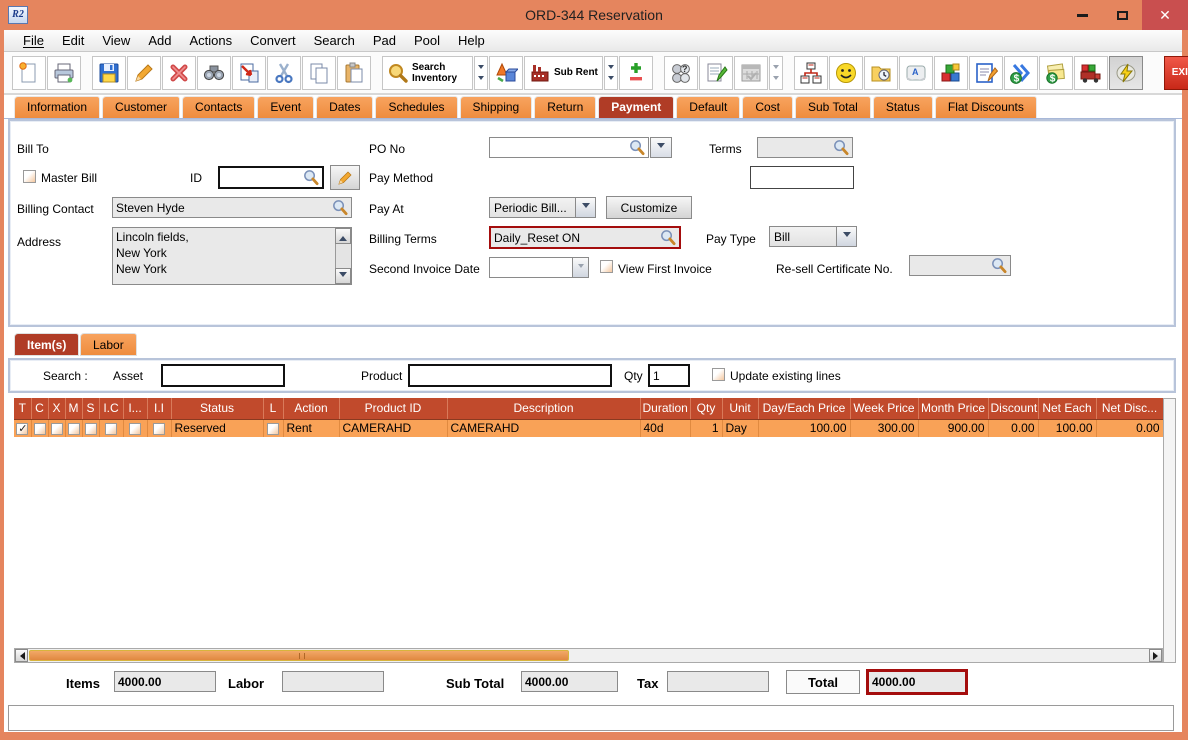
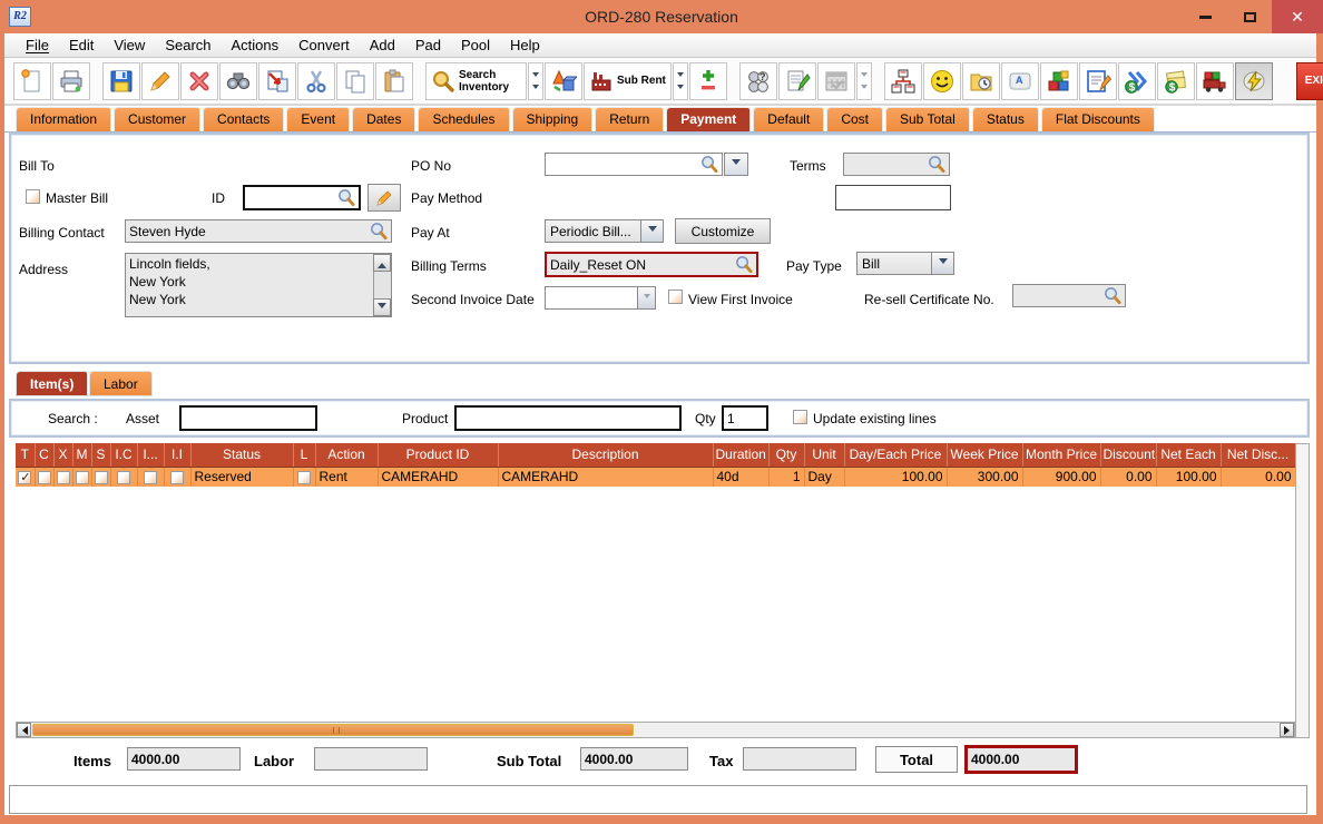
  R2
- ORD-344 Reservation
+ ORD-280 Reservation
  ✕
  File
  Edit
  View
- Add
+ Search
  Actions
  Convert
- Search
+ Add
  Pad
  Pool
  Help
  Search Inventory
  Sub Rent
  ?
  A
  $
  $
  EXI
  Information
  Customer
  Contacts
  Event
  Dates
  Schedules
  Shipping
  Return
  Payment
  Default
  Cost
  Sub Total
  Status
  Flat Discounts
  Bill To
  PO No
  Terms
  Master Bill
  ID
  Pay Method
  Billing Contact
  Steven Hyde
  Pay At
  Periodic Bill...
  Customize
  Address
  Lincoln fields,
  New York
  New York
  Billing Terms
  Daily_Reset ON
  Pay Type
  Bill
  Second Invoice Date
  View First Invoice
  Re-sell Certificate No.
  Item(s)
  Labor
  Search :
  Asset
  Product
  Qty
  1
  Update existing lines
  T	C	X	M	S	I.C	I...	I.I	Status	L	Action	Product ID	Description	Duration	Qty	Unit	Day/Each Price	Week Price	Month Price	Discount	Net Each	Net Disc...
  								Reserved		Rent	CAMERAHD	CAMERAHD	40d	1	Day	100.00	300.00	900.00	0.00	100.00	0.00
  Items
  4000.00
  Labor
  Sub Total
  4000.00
  Tax
  Total
  4000.00
